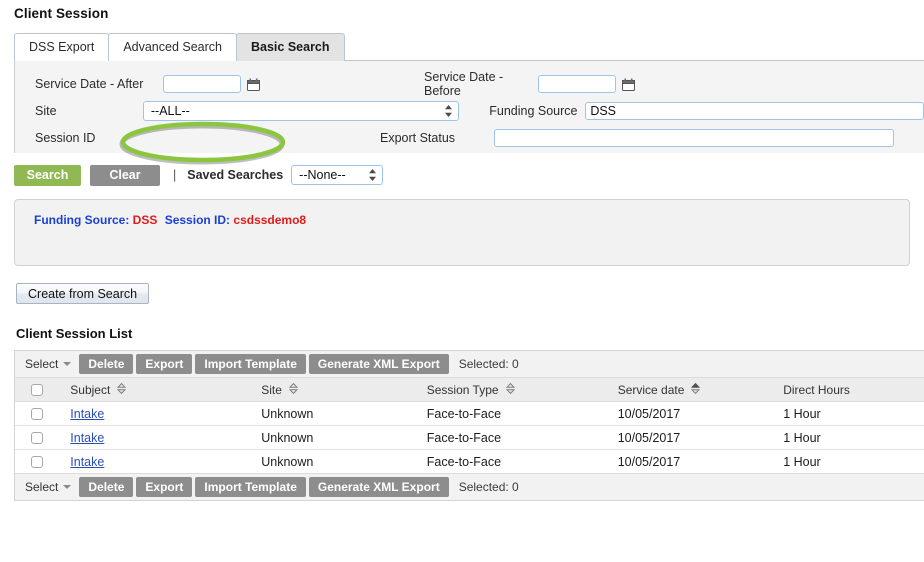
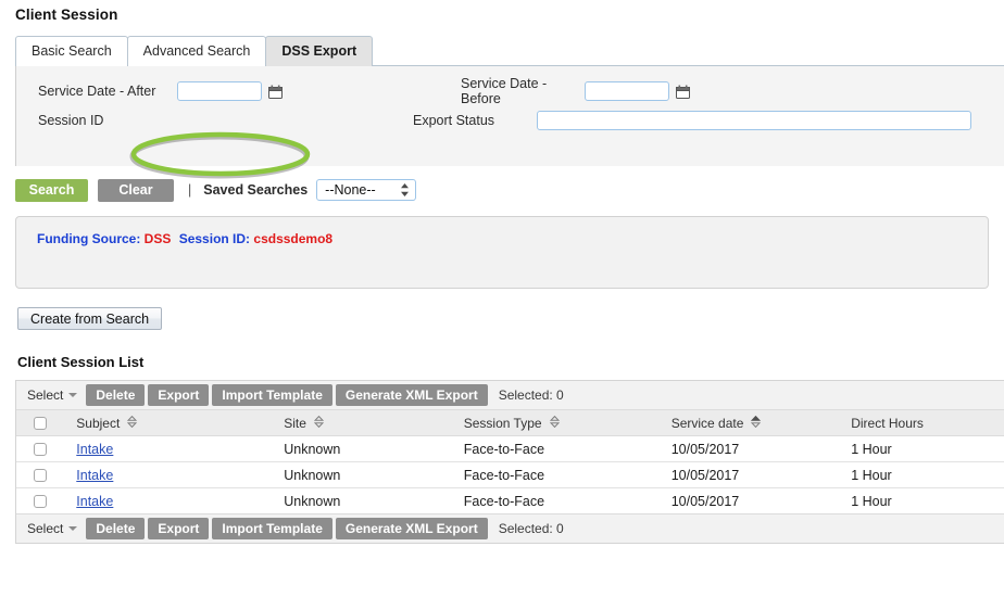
  Client Session
- DSS Export
+ Basic Search
  Advanced Search
- Basic Search
+ DSS Export
  Service Date - After
  Service Date - Before
- Site
- --ALL--
- Funding Source
- DSS
  Session ID
  Export Status
  Search
  Clear
  |
  Saved Searches
  --None--
  Funding Source: DSS Session ID: csdssdemo8
  Create from Search
  Client Session List
  Select
  Delete
  Export
  Import Template
  Generate XML Export
  Selected: 0
  	Subject	Site	Session Type	Service date	Direct Hours
  	Intake	Unknown	Face-to-Face	10/05/2017	1 Hour
  	Intake	Unknown	Face-to-Face	10/05/2017	1 Hour
  	Intake	Unknown	Face-to-Face	10/05/2017	1 Hour
  Select
  Delete
  Export
  Import Template
  Generate XML Export
  Selected: 0
